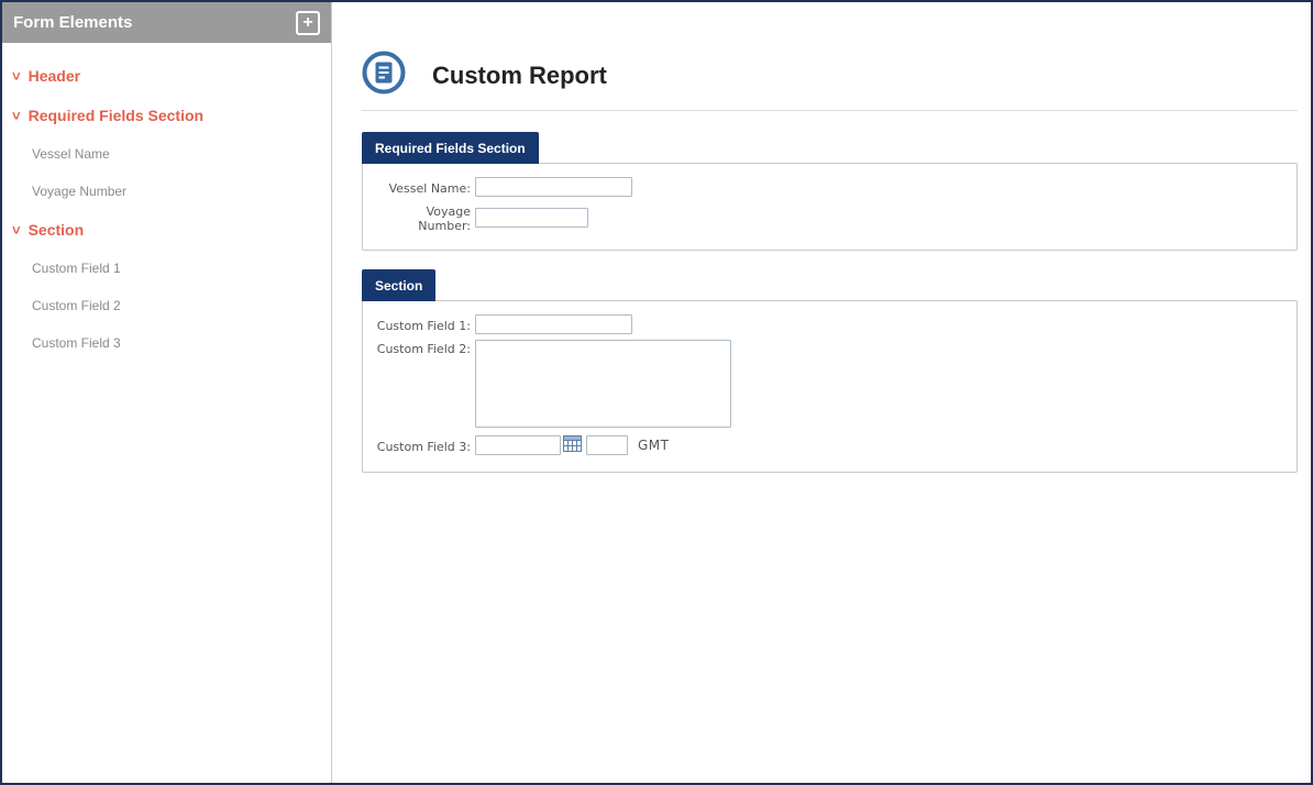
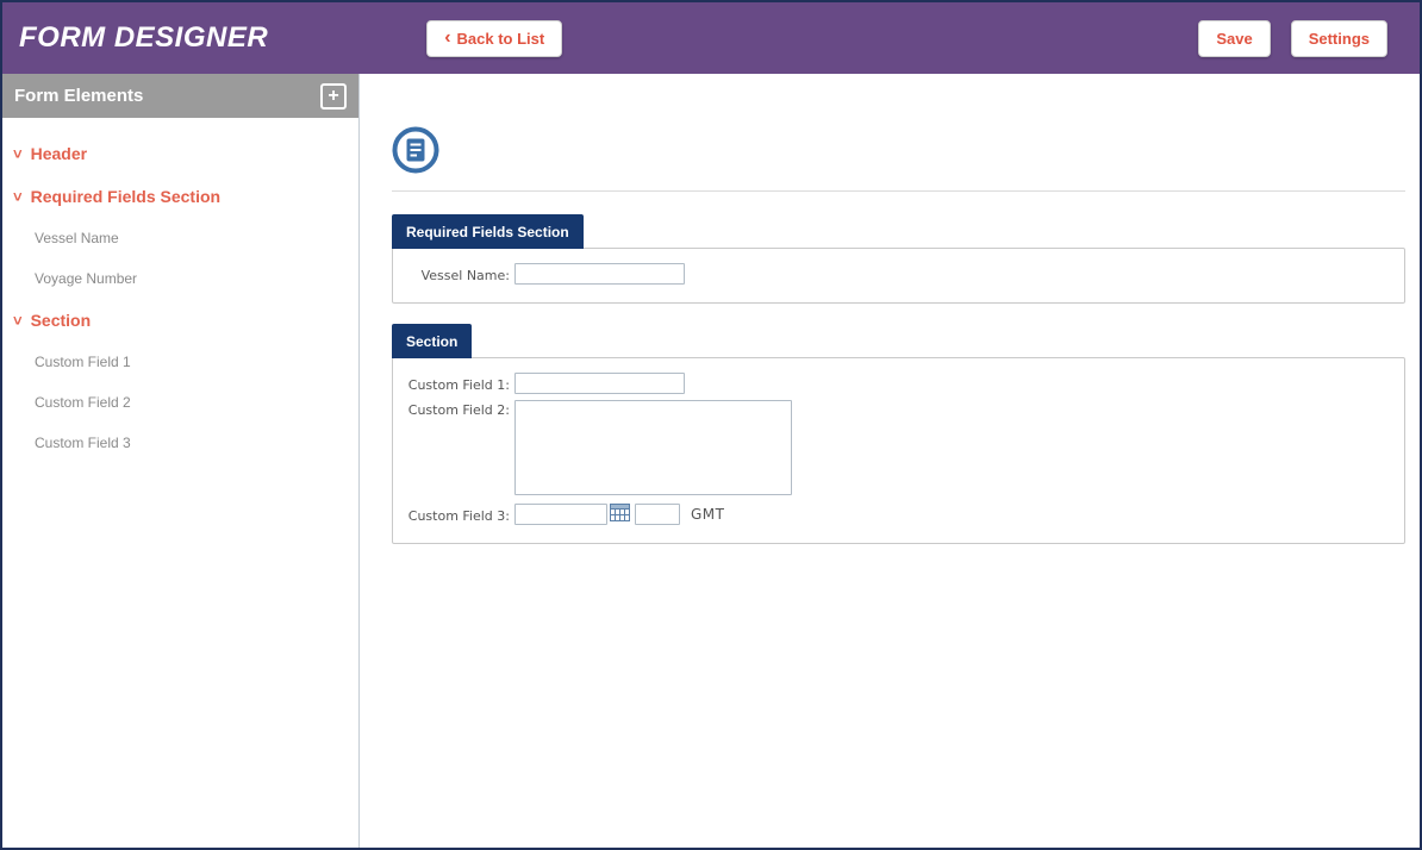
+ FORM DESIGNER
+ ‹
+ Back to List
+ Save
+ Settings
  Form Elements
  +
  ˅
  Header
  ˅
  Required Fields Section
  Vessel Name
  Voyage Number
  ˅
  Section
  Custom Field 1
  Custom Field 2
  Custom Field 3
- Custom Report
  Required Fields Section
  Vessel Name:
- Voyage Number:
  Section
  Custom Field 1:
  Custom Field 2:
  Custom Field 3:
  GMT
